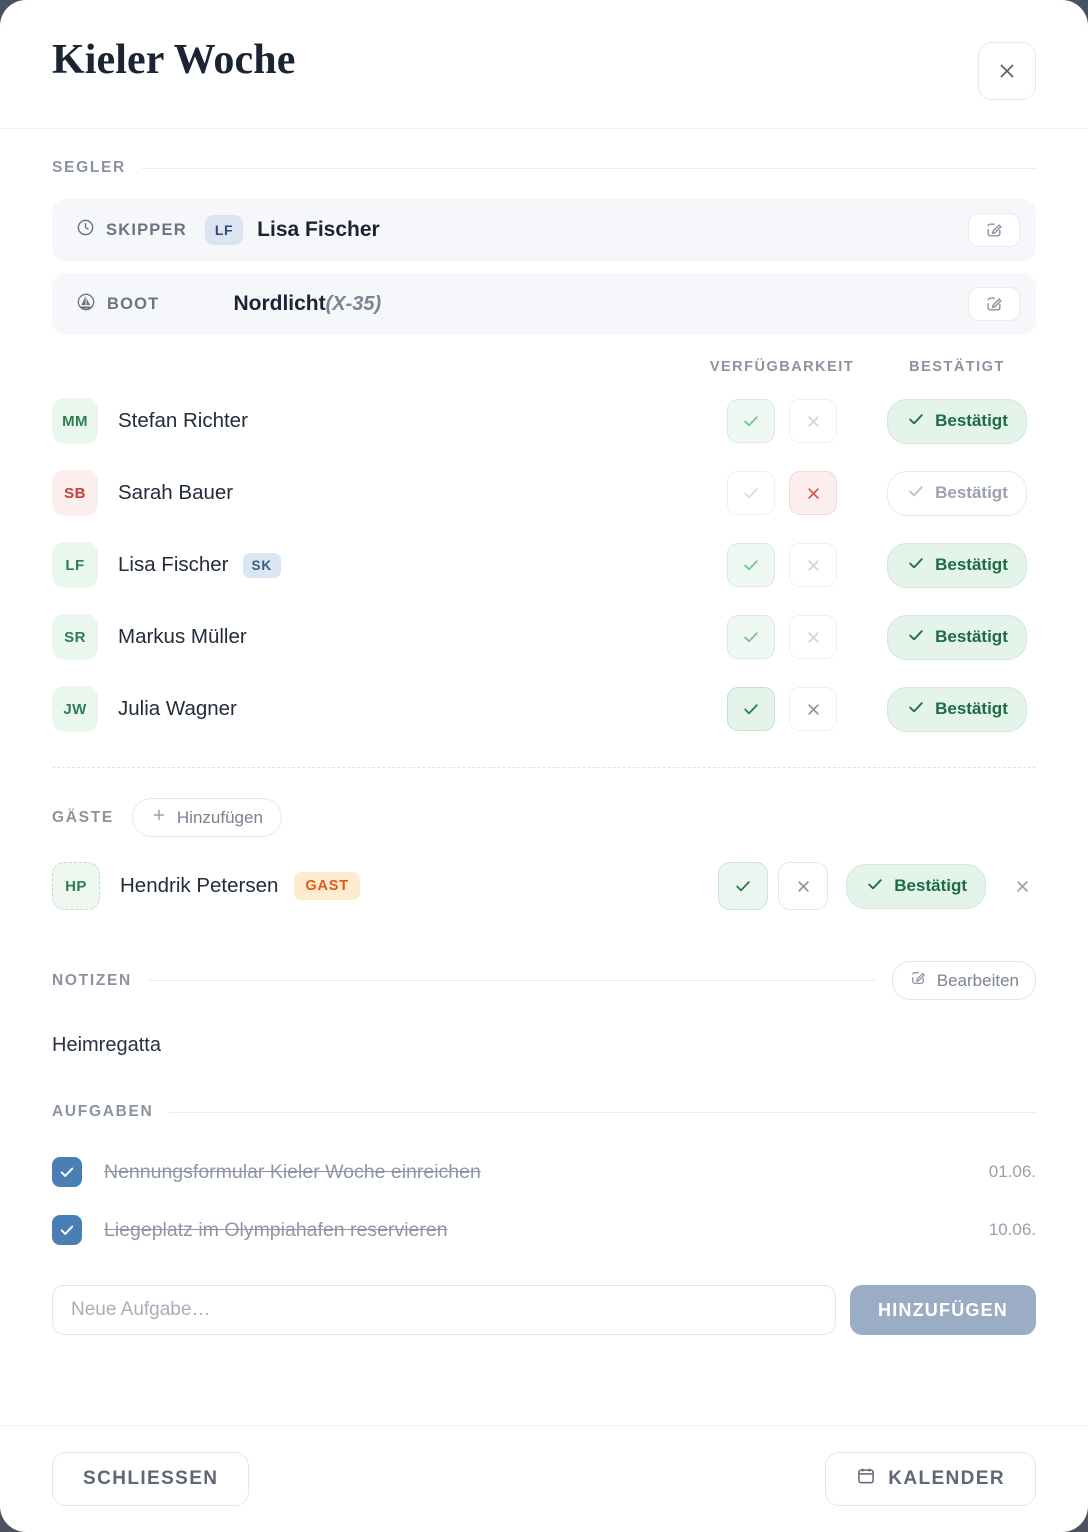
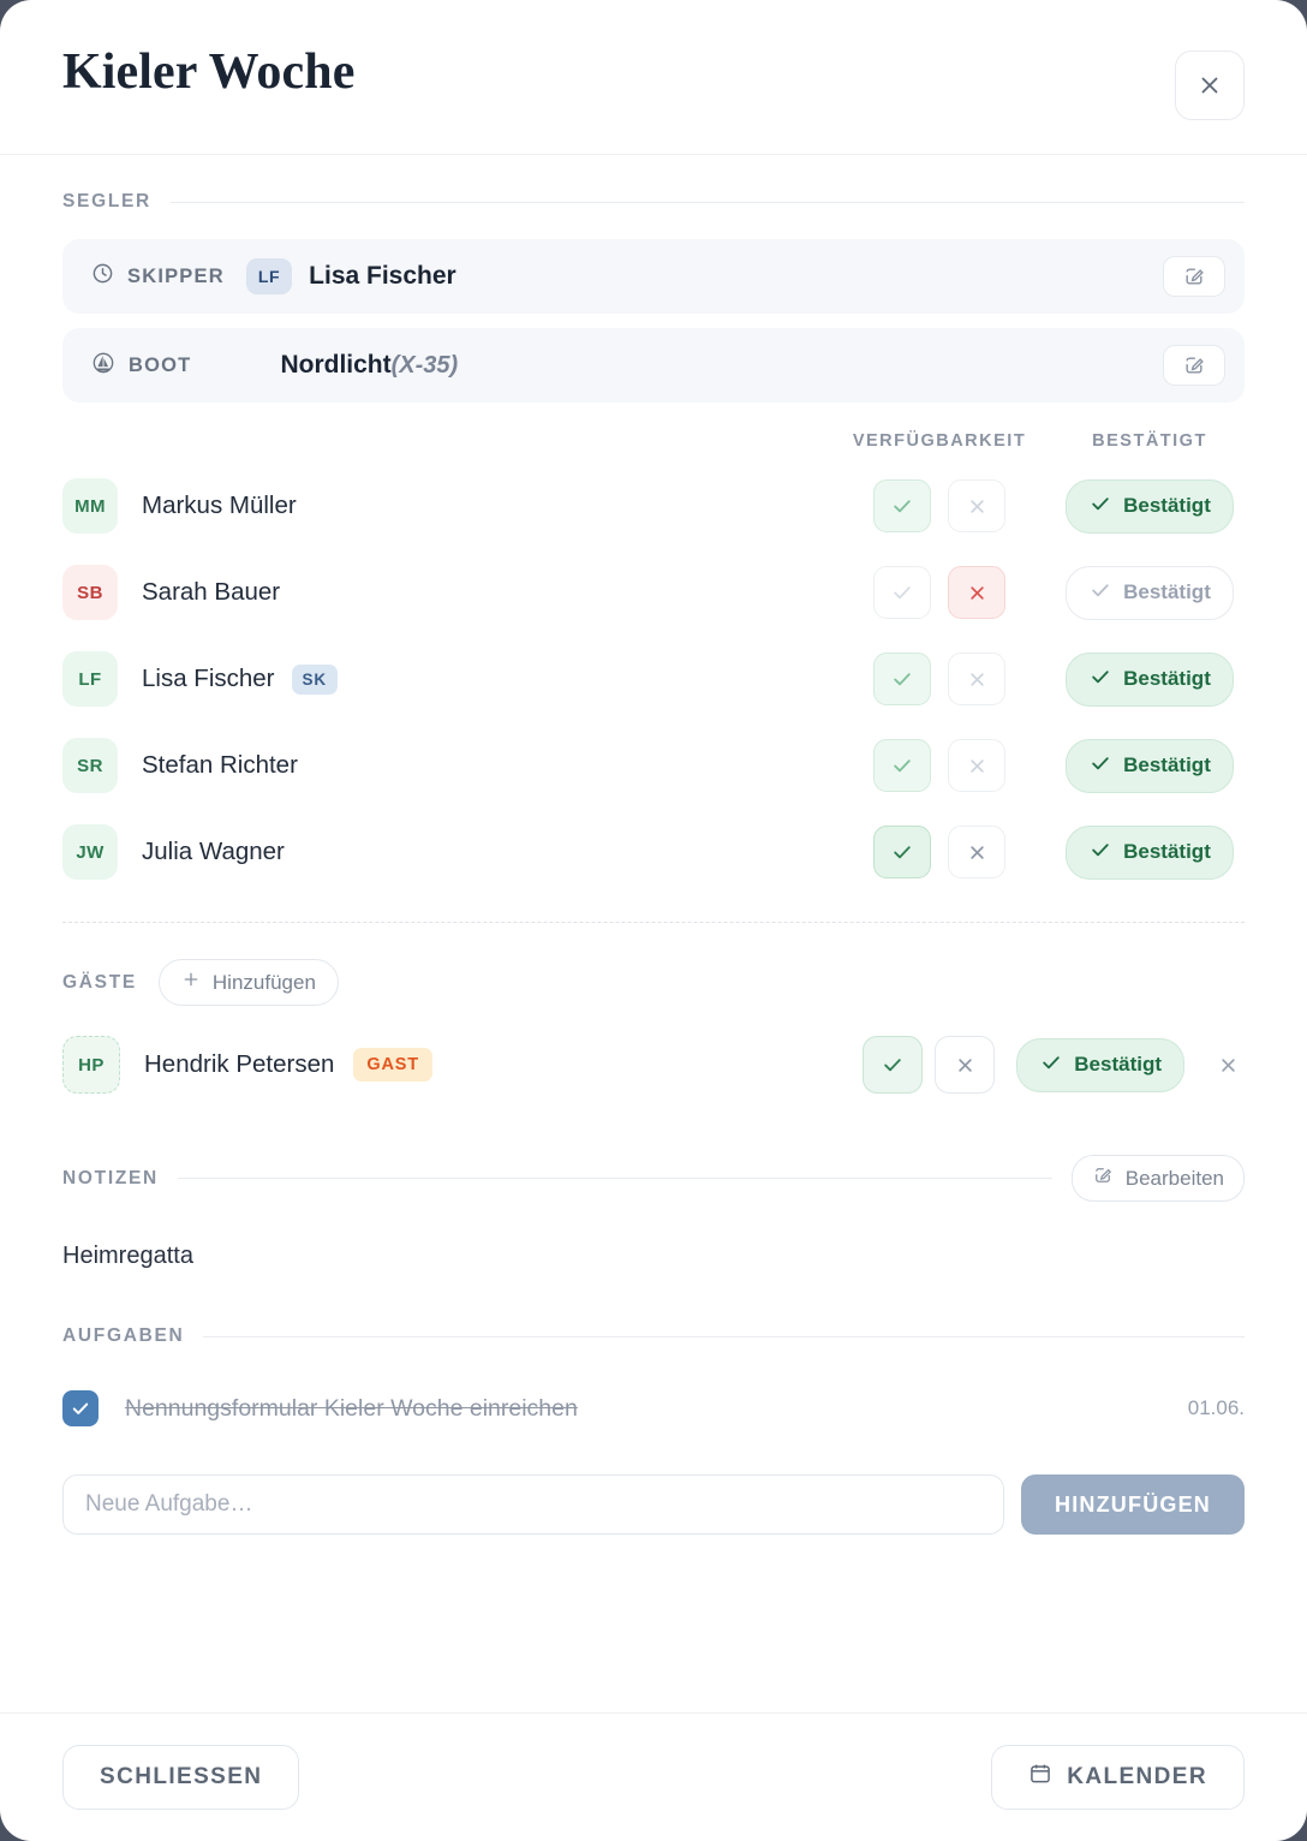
  Kieler Woche
  SEGLER
  SKIPPER
  LF
  Lisa Fischer
  BOOT
  Nordlicht
  (X-35)
  VERFÜGBARKEIT
  BESTÄTIGT
  MM
- Stefan Richter
+ Markus Müller
  Bestätigt
  SB
  Sarah Bauer
  Bestätigt
  LF
  Lisa Fischer
  SK
  Bestätigt
  SR
- Markus Müller
+ Stefan Richter
  Bestätigt
  JW
  Julia Wagner
  Bestätigt
  GÄSTE
  Hinzufügen
  HP
  Hendrik Petersen
  GAST
  Bestätigt
  NOTIZEN
  Bearbeiten
  Heimregatta
  AUFGABEN
  Nennungsformular Kieler Woche einreichen
  01.06.
- Liegeplatz im Olympiahafen reservieren
- 10.06.
  Neue Aufgabe…
  HINZUFÜGEN
  SCHLIESSEN
  KALENDER
